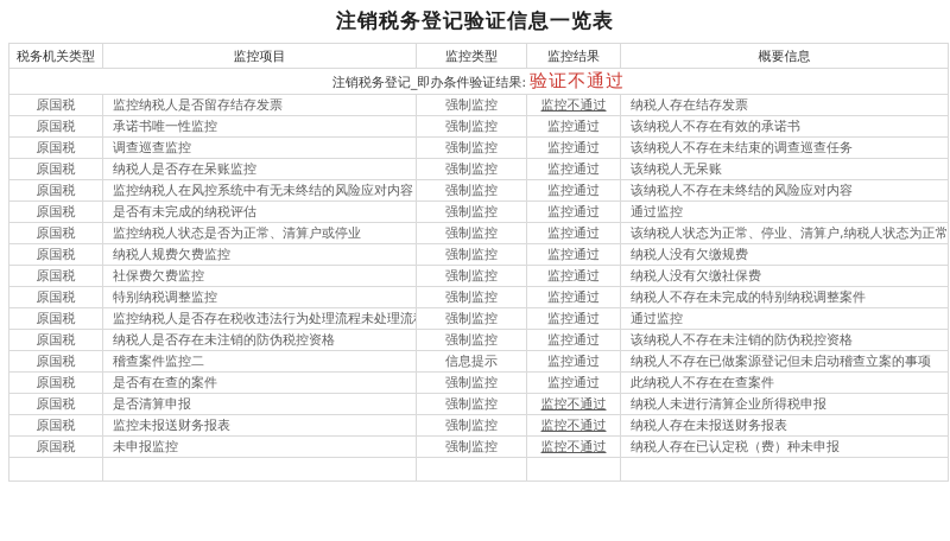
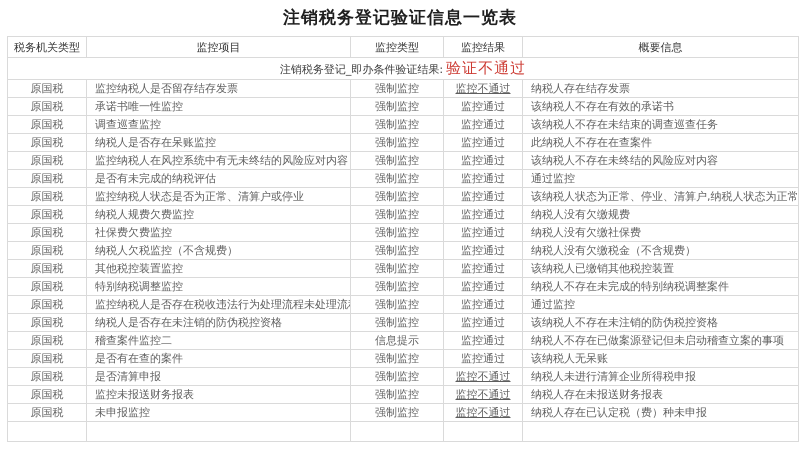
  注销税务登记验证信息一览表
  税务机关类型	监控项目	监控类型	监控结果	概要信息
  注销税务登记_即办条件验证结果: 验证不通过
  原国税	监控纳税人是否留存结存发票	强制监控	监控不通过	纳税人存在结存发票
  原国税	承诺书唯一性监控	强制监控	监控通过	该纳税人不存在有效的承诺书
  原国税	调查巡查监控	强制监控	监控通过	该纳税人不存在未结束的调查巡查任务
- 原国税	纳税人是否存在呆账监控	强制监控	监控通过	该纳税人无呆账
+ 原国税	纳税人是否存在呆账监控	强制监控	监控通过	此纳税人不存在在查案件
  原国税	监控纳税人在风控系统中有无未终结的风险应对内容	强制监控	监控通过	该纳税人不存在未终结的风险应对内容
  原国税	是否有未完成的纳税评估	强制监控	监控通过	通过监控
  原国税	监控纳税人状态是否为正常、清算户或停业	强制监控	监控通过	该纳税人状态为正常、停业、清算户,纳税人状态为正常
  原国税	纳税人规费欠费监控	强制监控	监控通过	纳税人没有欠缴规费
  原国税	社保费欠费监控	强制监控	监控通过	纳税人没有欠缴社保费
+ 原国税	纳税人欠税监控（不含规费）	强制监控	监控通过	纳税人没有欠缴税金（不含规费）
+ 原国税	其他税控装置监控	强制监控	监控通过	该纳税人已缴销其他税控装置
  原国税	特别纳税调整监控	强制监控	监控通过	纳税人不存在未完成的特别纳税调整案件
  原国税	监控纳税人是否存在税收违法行为处理流程未处理流	强制监控	监控通过	通过监控
  原国税	纳税人是否存在未注销的防伪税控资格	强制监控	监控通过	该纳税人不存在未注销的防伪税控资格
  原国税	稽查案件监控二	信息提示	监控通过	纳税人不存在已做案源登记但未启动稽查立案的事项
- 原国税	是否有在查的案件	强制监控	监控通过	此纳税人不存在在查案件
+ 原国税	是否有在查的案件	强制监控	监控通过	该纳税人无呆账
  原国税	是否清算申报	强制监控	监控不通过	纳税人未进行清算企业所得税申报
  原国税	监控未报送财务报表	强制监控	监控不通过	纳税人存在未报送财务报表
  原国税	未申报监控	强制监控	监控不通过	纳税人存在已认定税（费）种未申报
